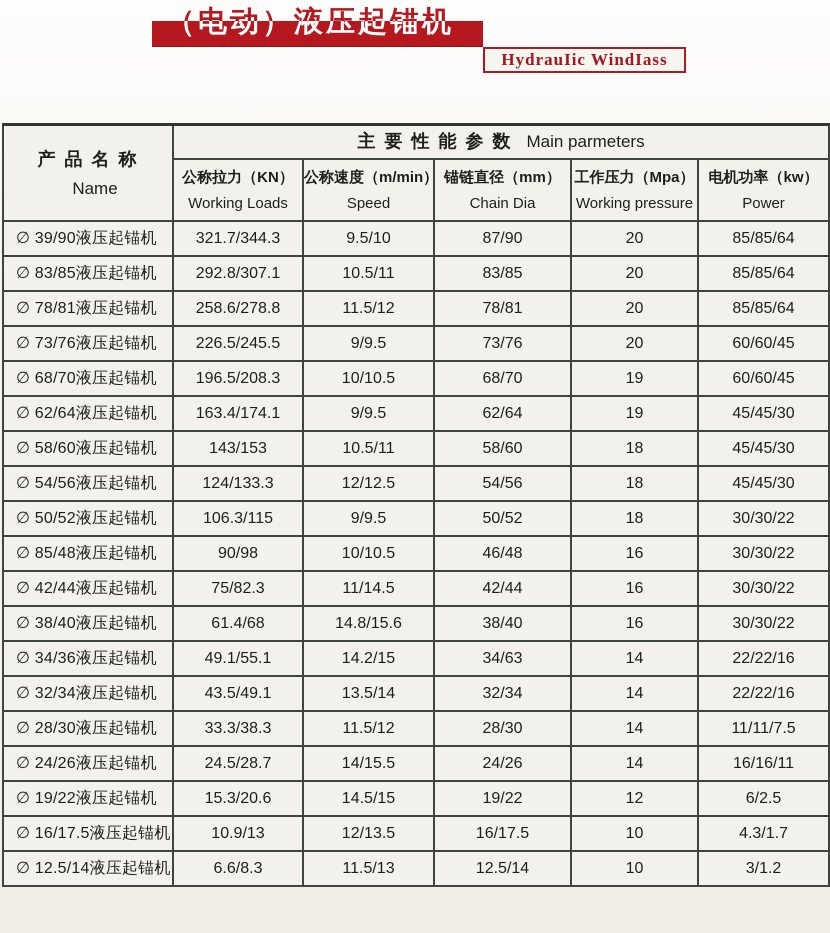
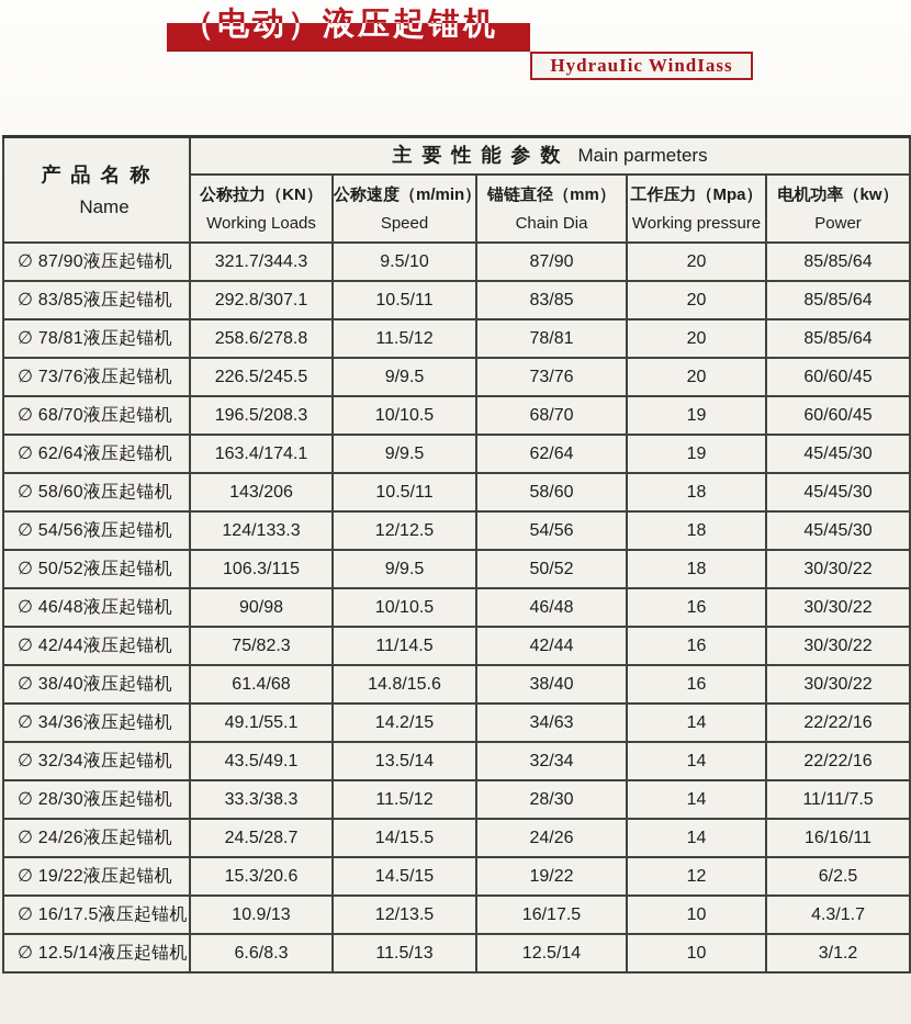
  （电动）液压起锚机
  HydrauIic WindIass
  产 品 名 称 Name	主 要 性 能 参 数 Main parmeters
  公称拉力（KN） Working Loads	公称速度（m/min） Speed	锚链直径（mm） Chain Dia	工作压力（Mpa） Working pressure	电机功率（kw） Power
- ∅ 39/90液压起锚机	321.7/344.3	9.5/10	87/90	20	85/85/64
+ ∅ 87/90液压起锚机	321.7/344.3	9.5/10	87/90	20	85/85/64
  ∅ 83/85液压起锚机	292.8/307.1	10.5/11	83/85	20	85/85/64
  ∅ 78/81液压起锚机	258.6/278.8	11.5/12	78/81	20	85/85/64
  ∅ 73/76液压起锚机	226.5/245.5	9/9.5	73/76	20	60/60/45
  ∅ 68/70液压起锚机	196.5/208.3	10/10.5	68/70	19	60/60/45
  ∅ 62/64液压起锚机	163.4/174.1	9/9.5	62/64	19	45/45/30
- ∅ 58/60液压起锚机	143/153	10.5/11	58/60	18	45/45/30
+ ∅ 58/60液压起锚机	143/206	10.5/11	58/60	18	45/45/30
  ∅ 54/56液压起锚机	124/133.3	12/12.5	54/56	18	45/45/30
  ∅ 50/52液压起锚机	106.3/115	9/9.5	50/52	18	30/30/22
- ∅ 85/48液压起锚机	90/98	10/10.5	46/48	16	30/30/22
+ ∅ 46/48液压起锚机	90/98	10/10.5	46/48	16	30/30/22
  ∅ 42/44液压起锚机	75/82.3	11/14.5	42/44	16	30/30/22
  ∅ 38/40液压起锚机	61.4/68	14.8/15.6	38/40	16	30/30/22
  ∅ 34/36液压起锚机	49.1/55.1	14.2/15	34/63	14	22/22/16
  ∅ 32/34液压起锚机	43.5/49.1	13.5/14	32/34	14	22/22/16
  ∅ 28/30液压起锚机	33.3/38.3	11.5/12	28/30	14	11/11/7.5
  ∅ 24/26液压起锚机	24.5/28.7	14/15.5	24/26	14	16/16/11
  ∅ 19/22液压起锚机	15.3/20.6	14.5/15	19/22	12	6/2.5
  ∅ 16/17.5液压起锚机	10.9/13	12/13.5	16/17.5	10	4.3/1.7
  ∅ 12.5/14液压起锚机	6.6/8.3	11.5/13	12.5/14	10	3/1.2
